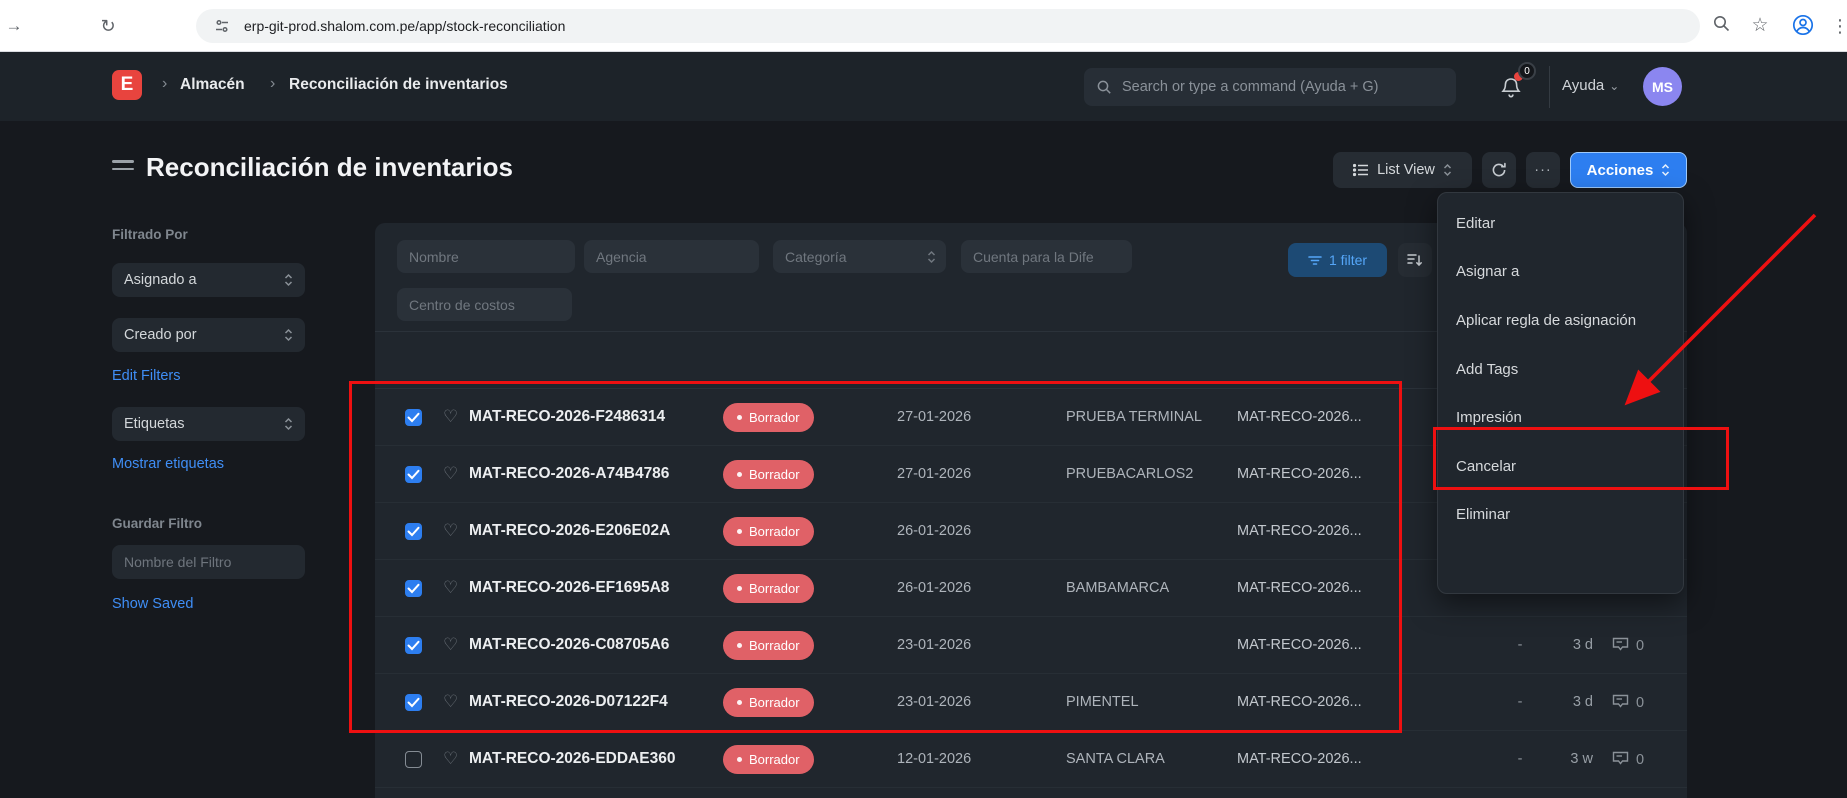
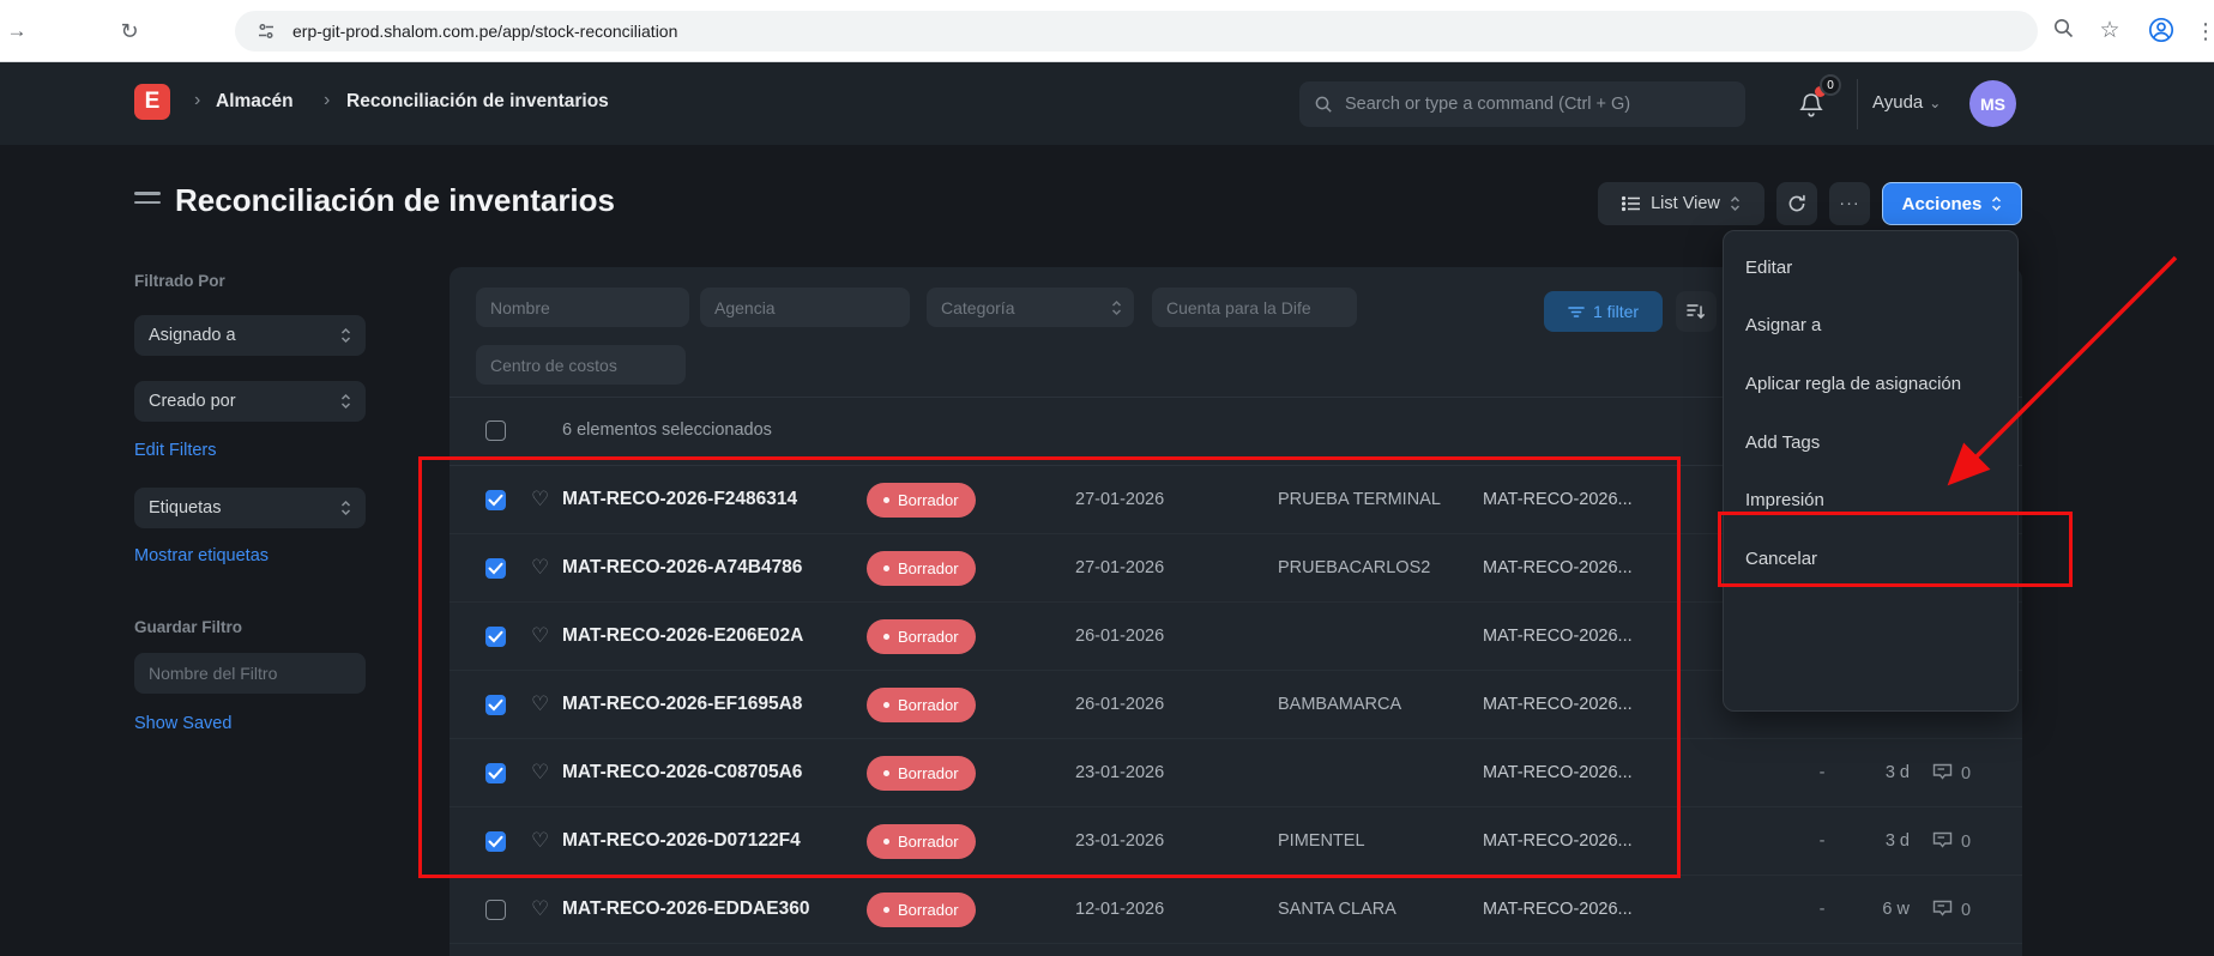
  →
  ↻
  erp-git-prod.shalom.com.pe/app/stock-reconciliation
  ☆
  ⋮
  E
  ›
  Almacén
  ›
  Reconciliación de inventarios
- Search or type a command (Ayuda + G)
+ Search or type a command (Ctrl + G)
  0
  Ayuda ⌄
  MS
  Reconciliación de inventarios
  List View
  ···
  Acciones
  Filtrado Por
  Asignado a
  Creado por
  Edit Filters
  Etiquetas
  Mostrar etiquetas
  Guardar Filtro
  Nombre del Filtro
  Show Saved
  Nombre
  Agencia
  Categoría
  Cuenta para la Dife
  Centro de costos
  1 filter
+ 6 elementos seleccionados
  ♡
  MAT-RECO-2026-F2486314
  Borrador
  27-01-2026
  PRUEBA TERMINAL
  MAT-RECO-2026...
  ♡
  MAT-RECO-2026-A74B4786
  Borrador
  27-01-2026
  PRUEBACARLOS2
  MAT-RECO-2026...
  ♡
  MAT-RECO-2026-E206E02A
  Borrador
  26-01-2026
  MAT-RECO-2026...
  ♡
  MAT-RECO-2026-EF1695A8
  Borrador
  26-01-2026
  BAMBAMARCA
  MAT-RECO-2026...
  ♡
  MAT-RECO-2026-C08705A6
  Borrador
  23-01-2026
  MAT-RECO-2026...
  -
  3 d
  0
  ♡
  MAT-RECO-2026-D07122F4
  Borrador
  23-01-2026
  PIMENTEL
  MAT-RECO-2026...
  -
  3 d
  0
  ♡
  MAT-RECO-2026-EDDAE360
  Borrador
  12-01-2026
  SANTA CLARA
  MAT-RECO-2026...
  -
- 3 w
+ 6 w
  0
  Editar
  Asignar a
  Aplicar regla de asignación
  Add Tags
  Impresión
  Cancelar
- Eliminar
